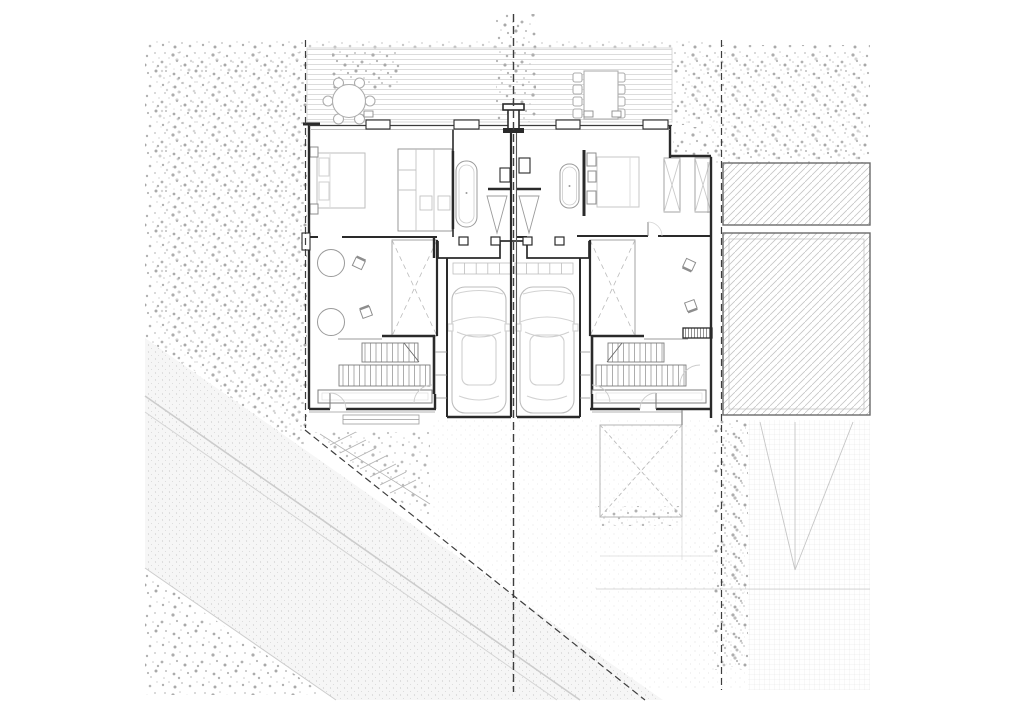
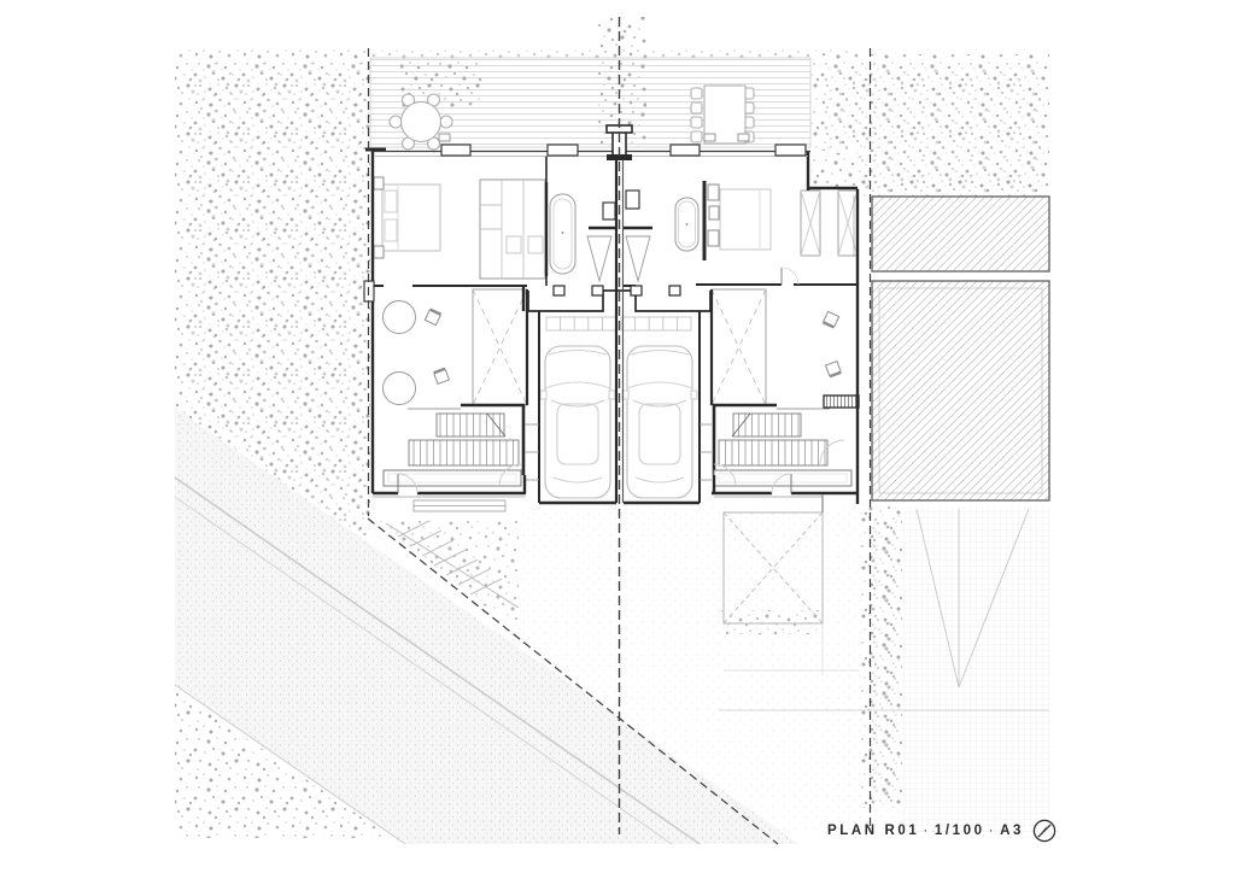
+ PLAN R01 · 1/100 · A3
